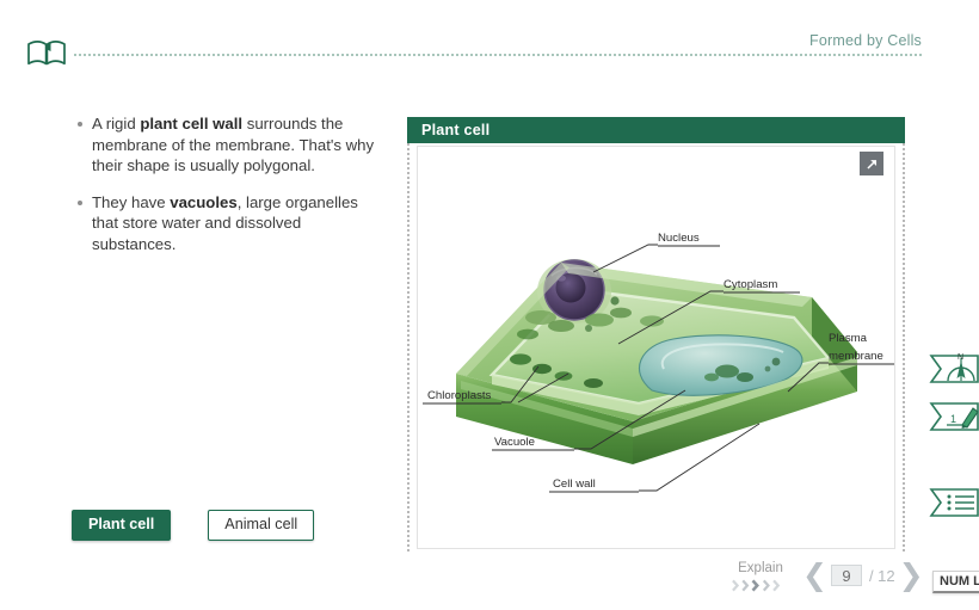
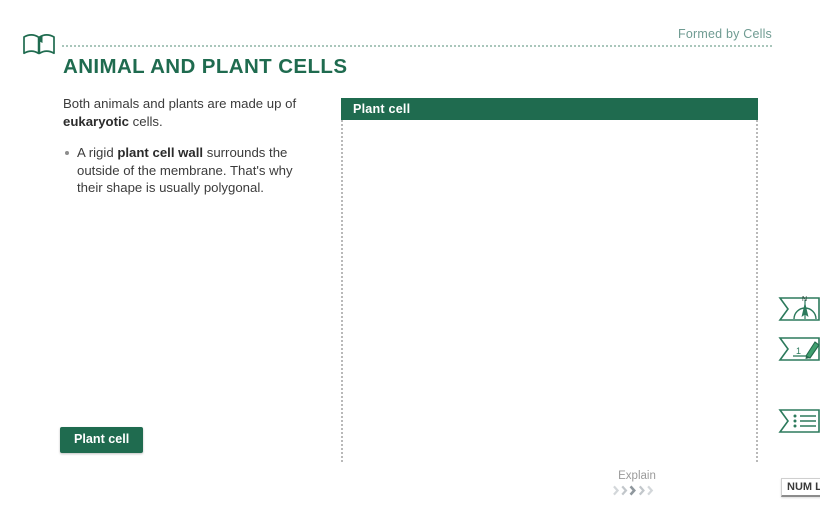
  Formed by Cells
+ ANIMAL AND PLANT CELLS
+ Both animals and plants are made up of eukaryotic cells.
- A rigid plant cell wall surrounds the membrane of the membrane. That's why their shape is usually polygonal.
+ A rigid plant cell wall surrounds the outside of the membrane. That's why their shape is usually polygonal.
- They have vacuoles, large organelles that store water and dissolved substances.
  Plant cell
- Animal cell
  Plant cell
- Nucleus
- Cytoplasm
- Plasma
- membrane
- Chloroplasts
- Vacuole
- Cell wall
  1
  Explain
- ❮
- 9
- / 12
- ❯
  NUM L
